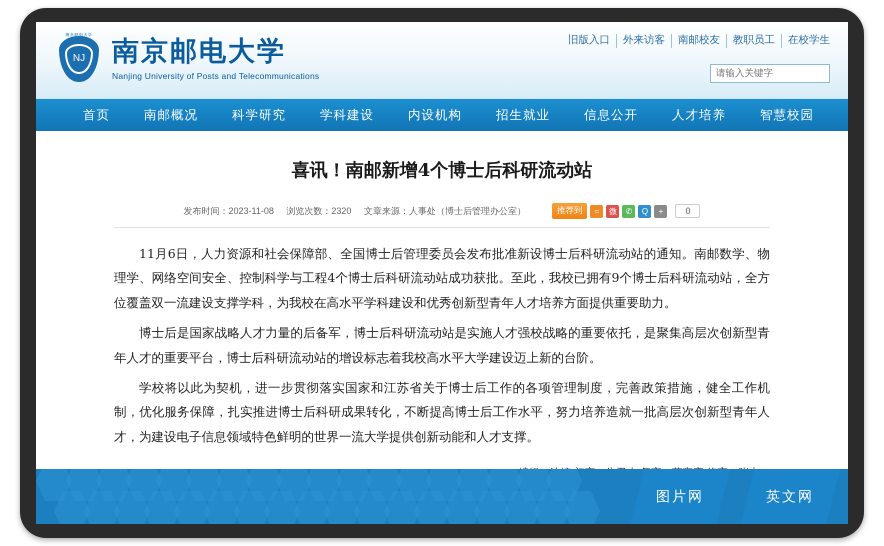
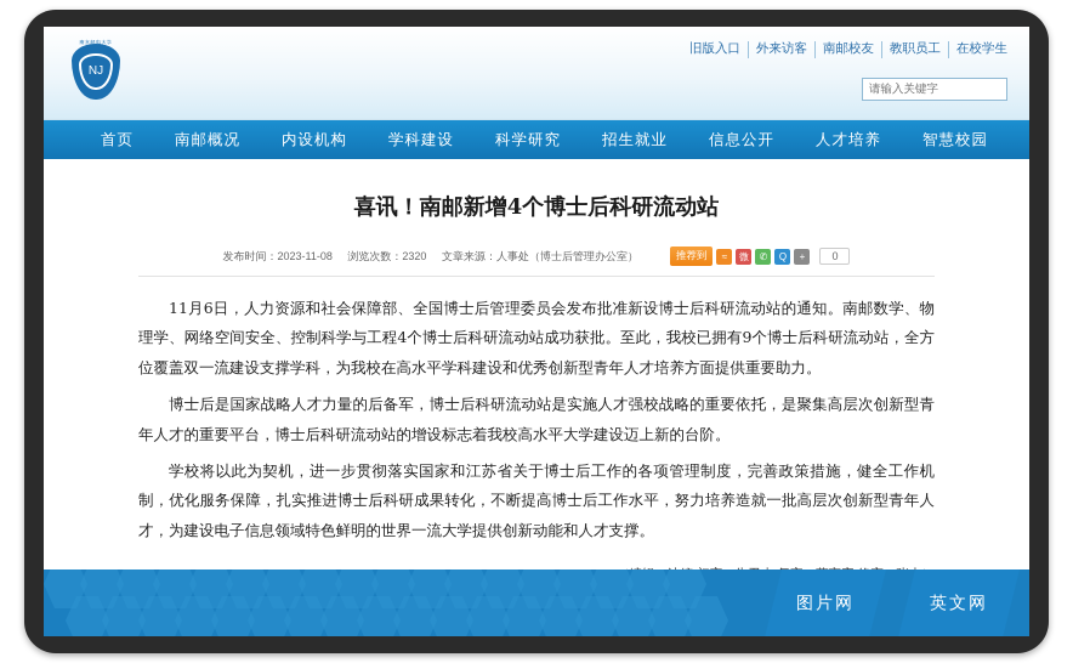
  NJ
- 南京邮电大学
- Nanjing University of Posts and Telecommunications
  旧版入口
  外来访客
  南邮校友
  教职员工
  在校学生
  请输入关键字
  首页
  南邮概况
- 科学研究
+ 内设机构
  学科建设
- 内设机构
+ 科学研究
  招生就业
  信息公开
  人才培养
  智慧校园
  喜讯！南邮新增4个博士后科研流动站
  发布时间：2023-11-08 浏览次数：2320 文章来源：人事处（博士后管理办公室）
  推荐到
  ≈
  微
  ✆
  Q
  +
  0
  11月6日，人力资源和社会保障部、全国博士后管理委员会发布批准新设博士后科研流动站的通知。南邮数学、物理学、网络空间安全、控制科学与工程4个博士后科研流动站成功获批。至此，我校已拥有9个博士后科研流动站，全方位覆盖双一流建设支撑学科，为我校在高水平学科建设和优秀创新型青年人才培养方面提供重要助力。
  博士后是国家战略人才力量的后备军，博士后科研流动站是实施人才强校战略的重要依托，是聚集高层次创新型青年人才的重要平台，博士后科研流动站的增设标志着我校高水平大学建设迈上新的台阶。
  学校将以此为契机，进一步贯彻落实国家和江苏省关于博士后工作的各项管理制度，完善政策措施，健全工作机制，优化服务保障，扎实推进博士后科研成果转化，不断提高博士后工作水平，努力培养造就一批高层次创新型青年人才，为建设电子信息领域特色鲜明的世界一流大学提供创新动能和人才支撑。
  图片网
  英文网
